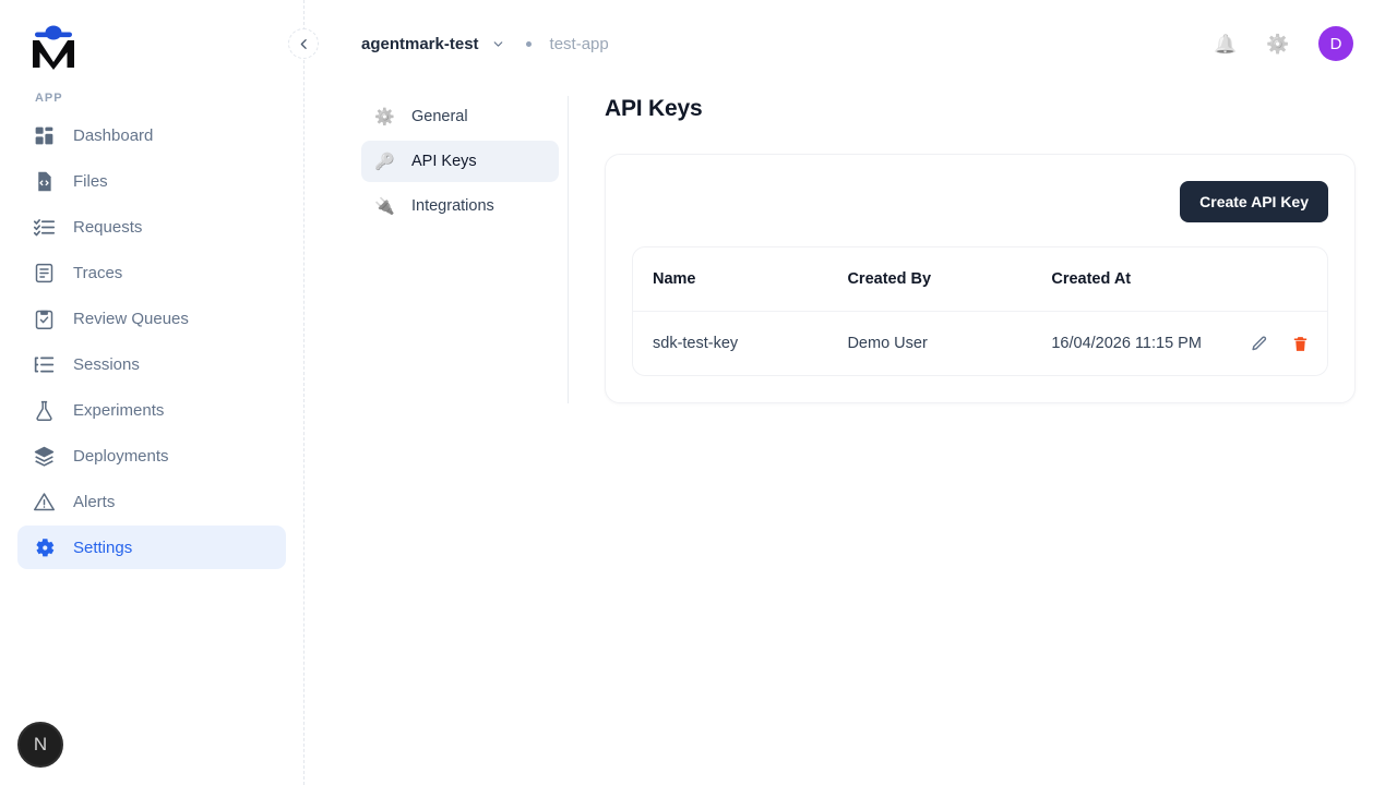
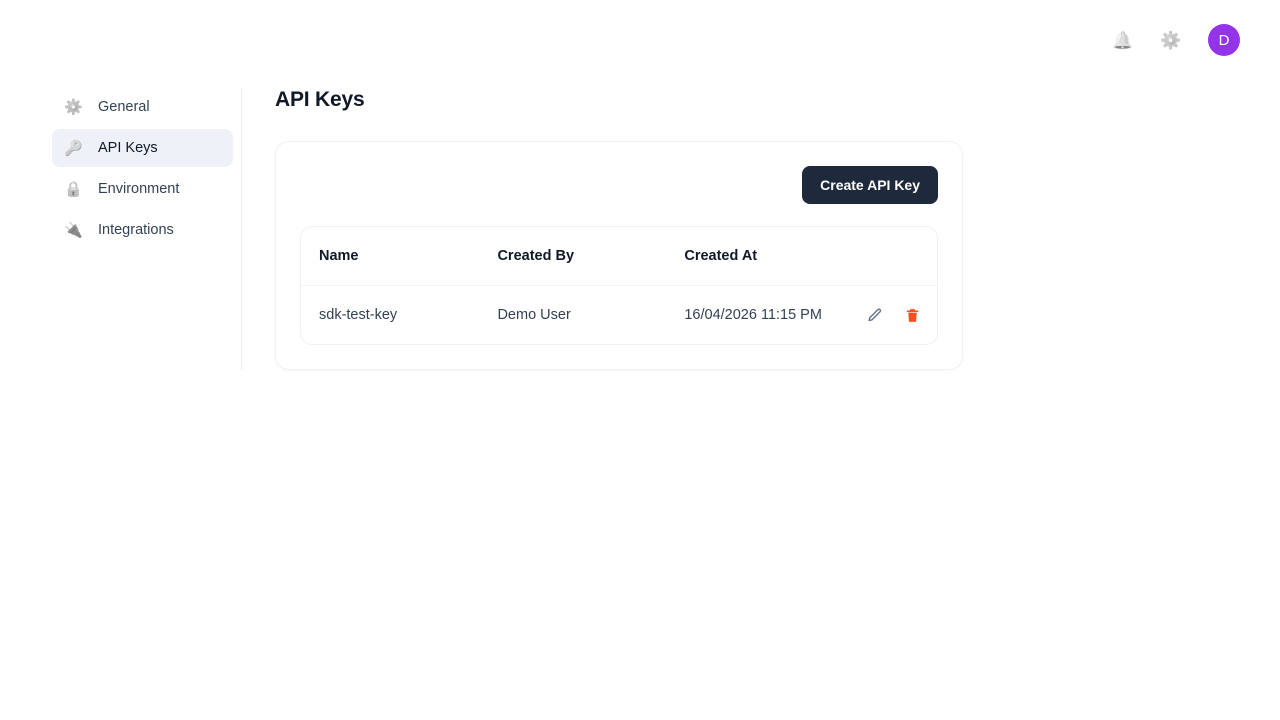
- APP
- Dashboard
- Files
- Requests
- Traces
- Review Queues
- Sessions
- Experiments
- Deployments
- Alerts
- Settings
- N
- agentmark-test
- test-app
  🔔
  ⚙️
  D
  ⚙️
  General
  🔑
  API Keys
+ 🔒
+ Environment
  🔌
  Integrations
  API Keys
  Create API Key
  Name	Created By	Created At
  sdk-test-key	Demo User	16/04/2026 11:15 PM
